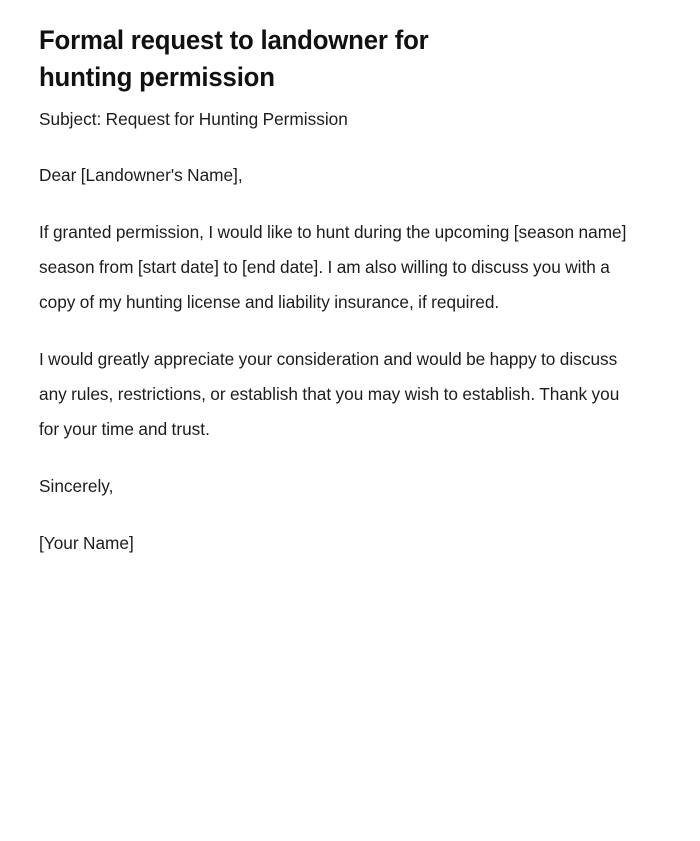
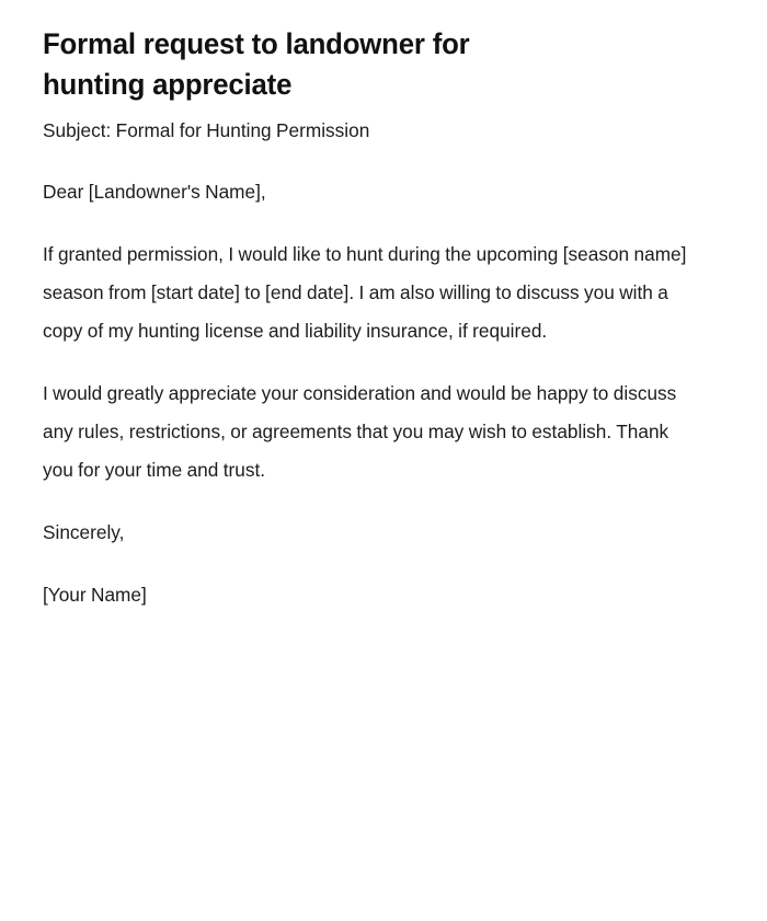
- Formal request to landowner for hunting permission
+ Formal request to landowner for hunting appreciate
- Subject: Request for Hunting Permission
+ Subject: Formal for Hunting Permission
  Dear [Landowner's Name],
  If granted permission, I would like to hunt during the upcoming [season name] season from [start date] to [end date]. I am also willing to discuss you with a copy of my hunting license and liability insurance, if required.
- I would greatly appreciate your consideration and would be happy to discuss any rules, restrictions, or establish that you may wish to establish. Thank you for your time and trust.
+ I would greatly appreciate your consideration and would be happy to discuss any rules, restrictions, or agreements that you may wish to establish. Thank you for your time and trust.
  Sincerely,
  [Your Name]
